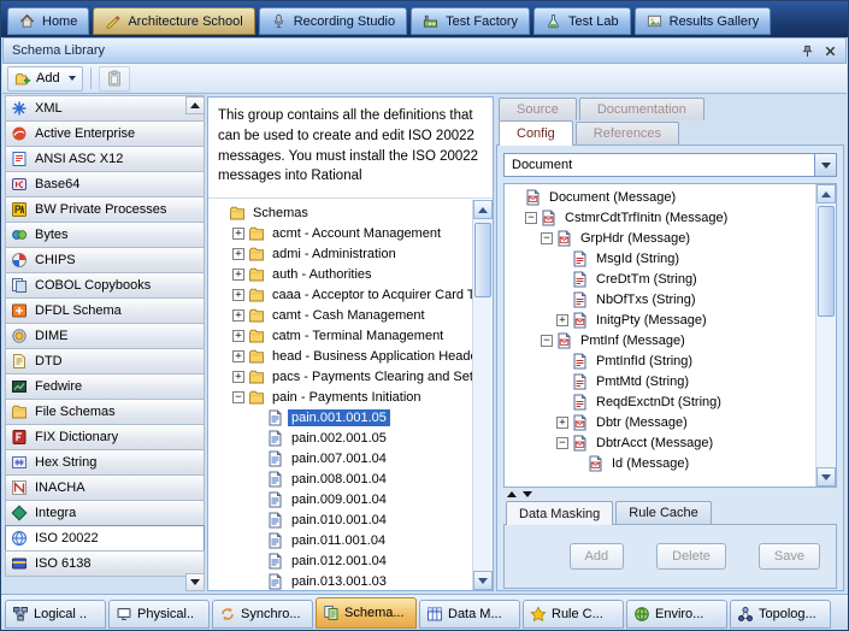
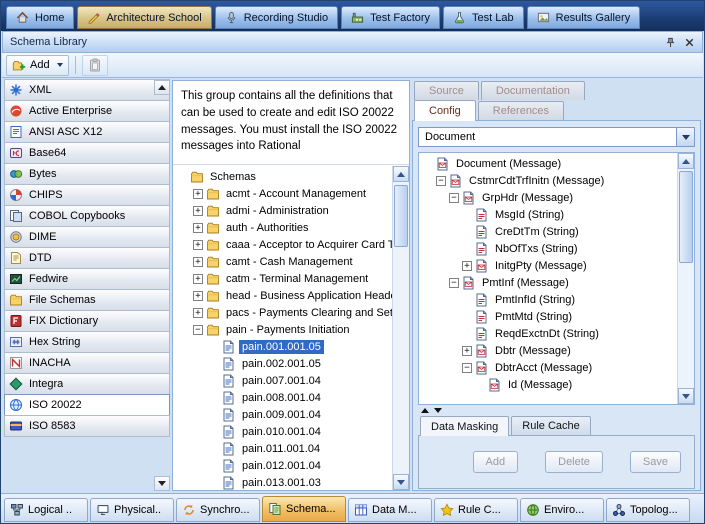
  Home
  Architecture School
  Recording Studio
  Test Factory
  Test Lab
  Results Gallery
  Schema Library
  Add
  XML
  Active Enterprise
  ANSI ASC X12
  Base64
- BW Private Processes
  Bytes
  CHIPS
  COBOL Copybooks
- DFDL Schema
  DIME
  DTD
  Fedwire
  File Schemas
  FIX Dictionary
  Hex String
  INACHA
  Integra
  ISO 20022
- ISO 6138
+ ISO 8583
  This group contains all the definitions that can be used to create and edit ISO 20022 messages. You must install the ISO 20022 messages into Rational
  Schemas
  +
  acmt - Account Management
  +
  admi - Administration
  +
  auth - Authorities
  +
  caaa - Acceptor to Acquirer Card T
  +
  camt - Cash Management
  +
  catm - Terminal Management
  +
  head - Business Application Head
  +
  pacs - Payments Clearing and Se
  −
  pain - Payments Initiation
  pain.001.001.05
  pain.002.001.05
  pain.007.001.04
  pain.008.001.04
  pain.009.001.04
  pain.010.001.04
  pain.011.001.04
  pain.012.001.04
  pain.013.001.03
  Source
  Documentation
  Config
  References
  Document
  Document (Message)
  −
  CstmrCdtTrfInitn (Message)
  −
  GrpHdr (Message)
  MsgId (String)
  CreDtTm (String)
  NbOfTxs (String)
  +
  InitgPty (Message)
  −
  PmtInf (Message)
  PmtInfId (String)
  PmtMtd (String)
  ReqdExctnDt (String)
  +
  Dbtr (Message)
  −
  DbtrAcct (Message)
  Id (Message)
  Data Masking
  Rule Cache
  Add
  Delete
  Save
  Logical ..
  Physical..
  Synchro...
  Schema...
  Data M...
  Rule C...
  Enviro...
  Topolog...
